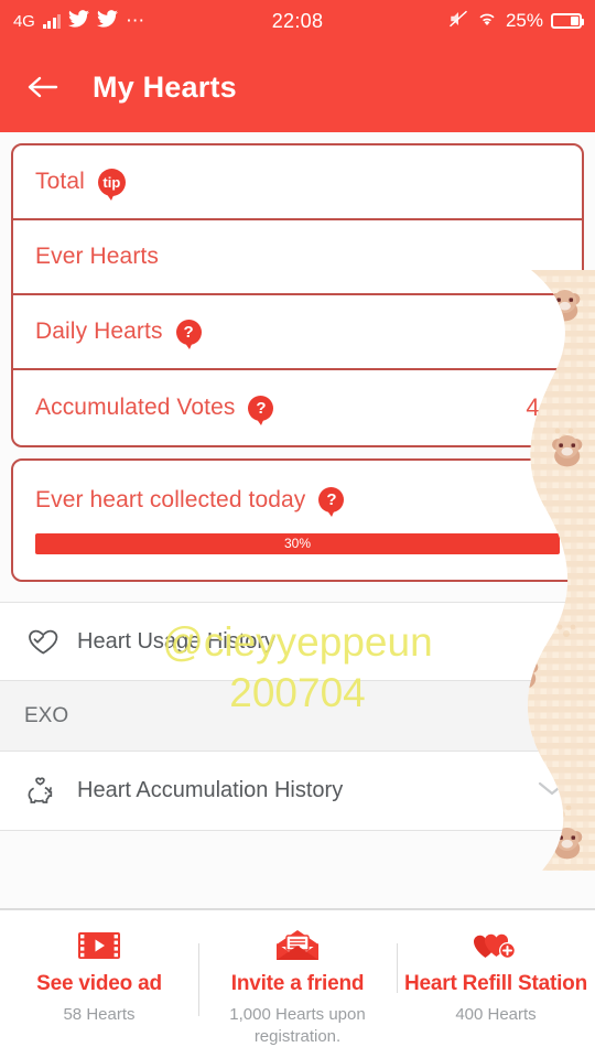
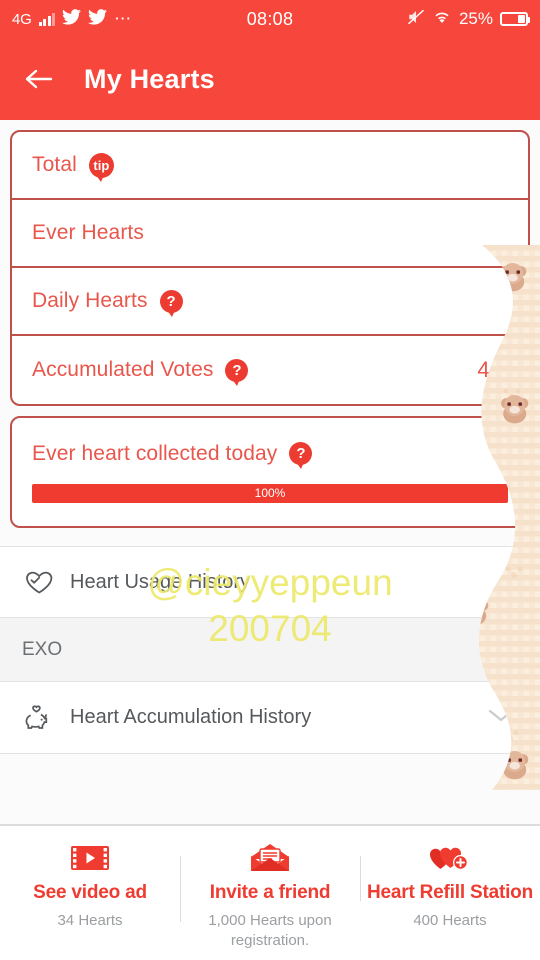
  4G
  ⋯
- 22:08
+ 08:08
  25%
  My Hearts
  Total
  tip
  Ever Hearts
  Daily Hearts
  ?
  Accumulated Votes
  ?
  Ever heart collected today
  ?
- 30%
+ 100%
  Heart Usage History
  EXO
  Heart Accumulation History
  @cieyyeppeun
  200704
  See video ad
- 58 Hearts
+ 34 Hearts
  Invite a friend
  1,000 Hearts upon registration.
  Heart Refill Station
  400 Hearts
